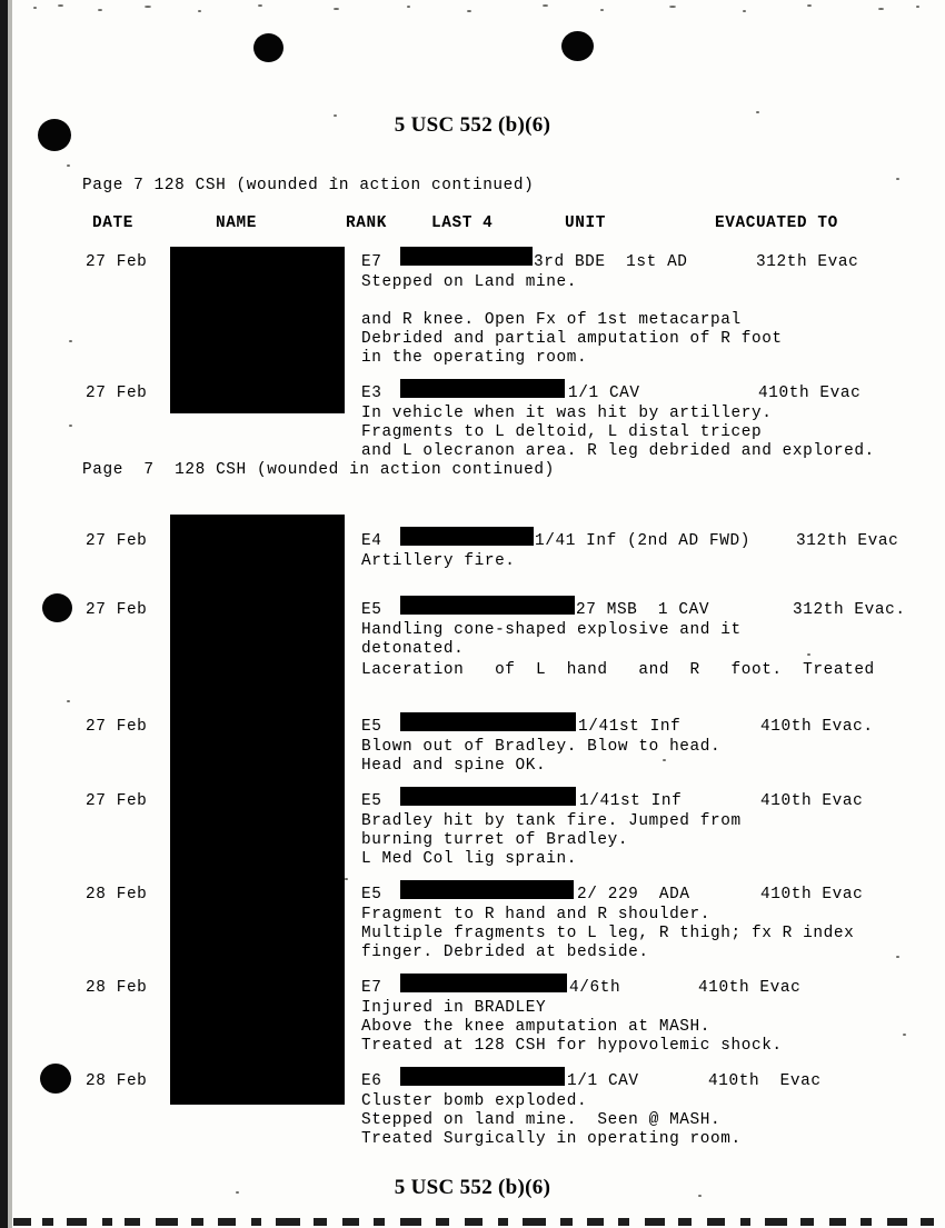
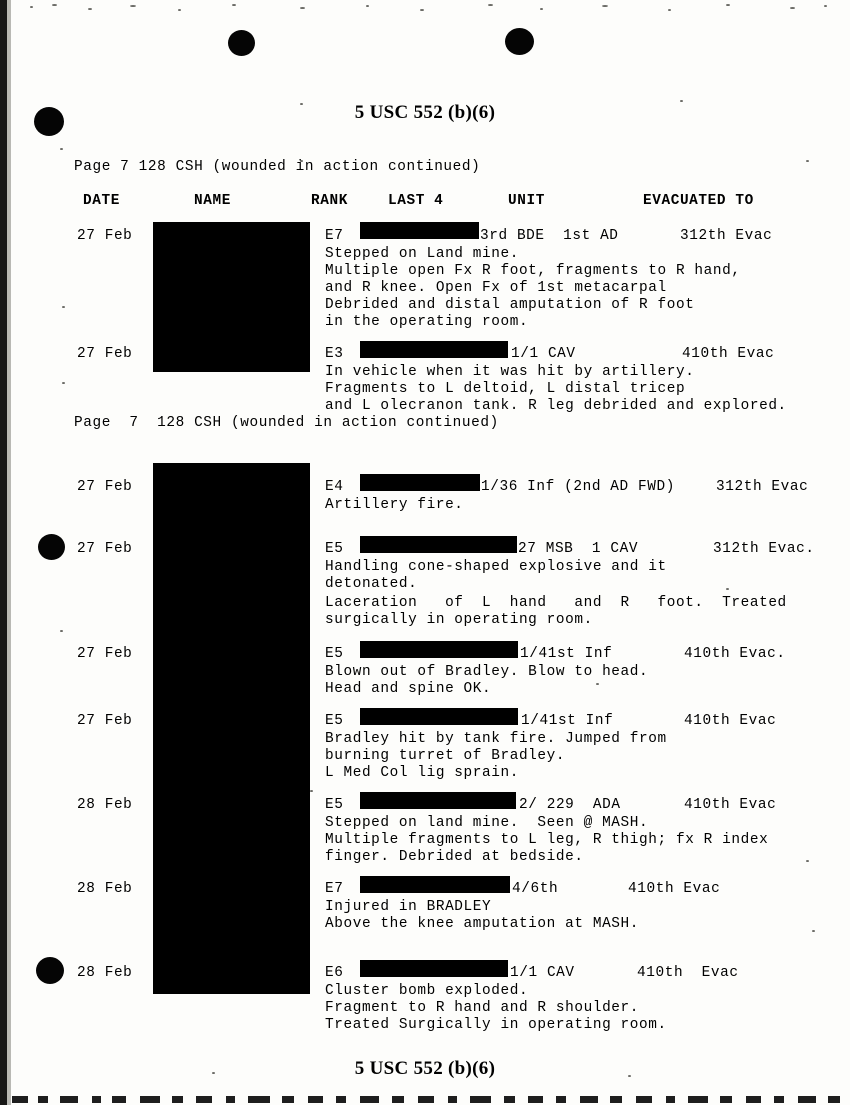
  5 USC 552 (b)(6)
  Page 7 128 CSH (wounded in action continued)
  DATE
  NAME
  RANK
  LAST 4
  UNIT
  EVACUATED TO
  27 Feb
  E7
  3rd BDE 1st AD
  312th Evac
  Stepped on Land mine.
+ Multiple open Fx R foot, fragments to R hand,
  and R knee. Open Fx of 1st metacarpal
- Debrided and partial amputation of R foot
+ Debrided and distal amputation of R foot
  in the operating room.
  27 Feb
  E3
  1/1 CAV
  410th Evac
  In vehicle when it was hit by artillery.
  Fragments to L deltoid, L distal tricep
- and L olecranon area. R leg debrided and explored.
+ and L olecranon tank. R leg debrided and explored.
  Page 7 128 CSH (wounded in action continued)
  27 Feb
  E4
- 1/41 Inf (2nd AD FWD)
+ 1/36 Inf (2nd AD FWD)
  312th Evac
  Artillery fire.
  27 Feb
  E5
  27 MSB 1 CAV
  312th Evac.
  Handling cone-shaped explosive and it
  detonated.
  Laceration of L hand and R foot. Treated
+ surgically in operating room.
  27 Feb
  E5
  1/41st Inf
  410th Evac.
  Blown out of Bradley. Blow to head.
  Head and spine OK.
  27 Feb
  E5
  1/41st Inf
  410th Evac
  Bradley hit by tank fire. Jumped from
  burning turret of Bradley.
  L Med Col lig sprain.
  28 Feb
  E5
  2/ 229 ADA
  410th Evac
- Fragment to R hand and R shoulder.
+ Stepped on land mine. Seen @ MASH.
  Multiple fragments to L leg, R thigh; fx R index
  finger. Debrided at bedside.
  28 Feb
  E7
  4/6th
  410th Evac
  Injured in BRADLEY
  Above the knee amputation at MASH.
- Treated at 128 CSH for hypovolemic shock.
  28 Feb
  E6
  1/1 CAV
  410th Evac
  Cluster bomb exploded.
- Stepped on land mine. Seen @ MASH.
+ Fragment to R hand and R shoulder.
  Treated Surgically in operating room.
  5 USC 552 (b)(6)
